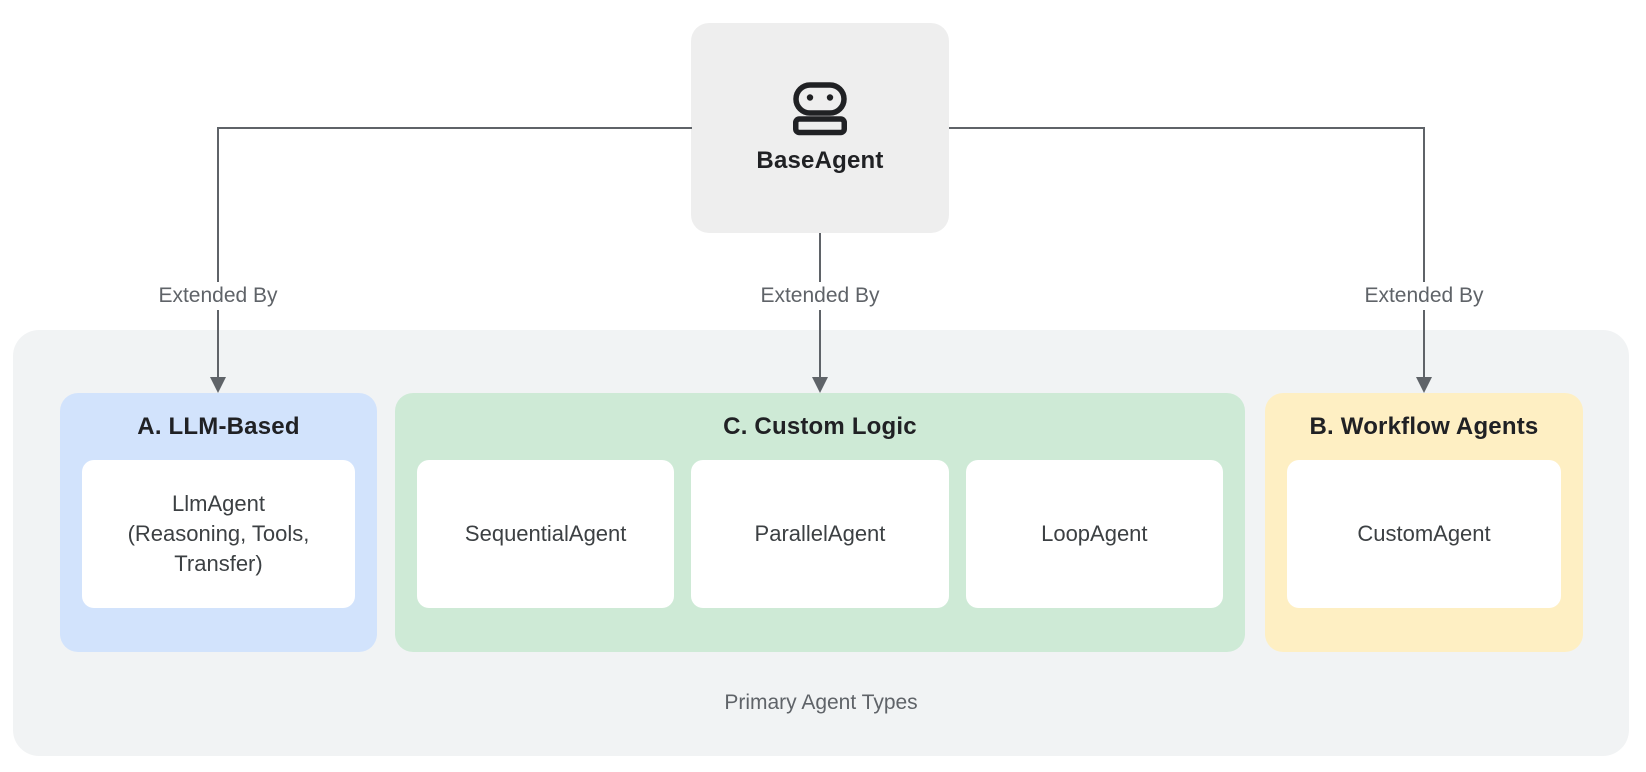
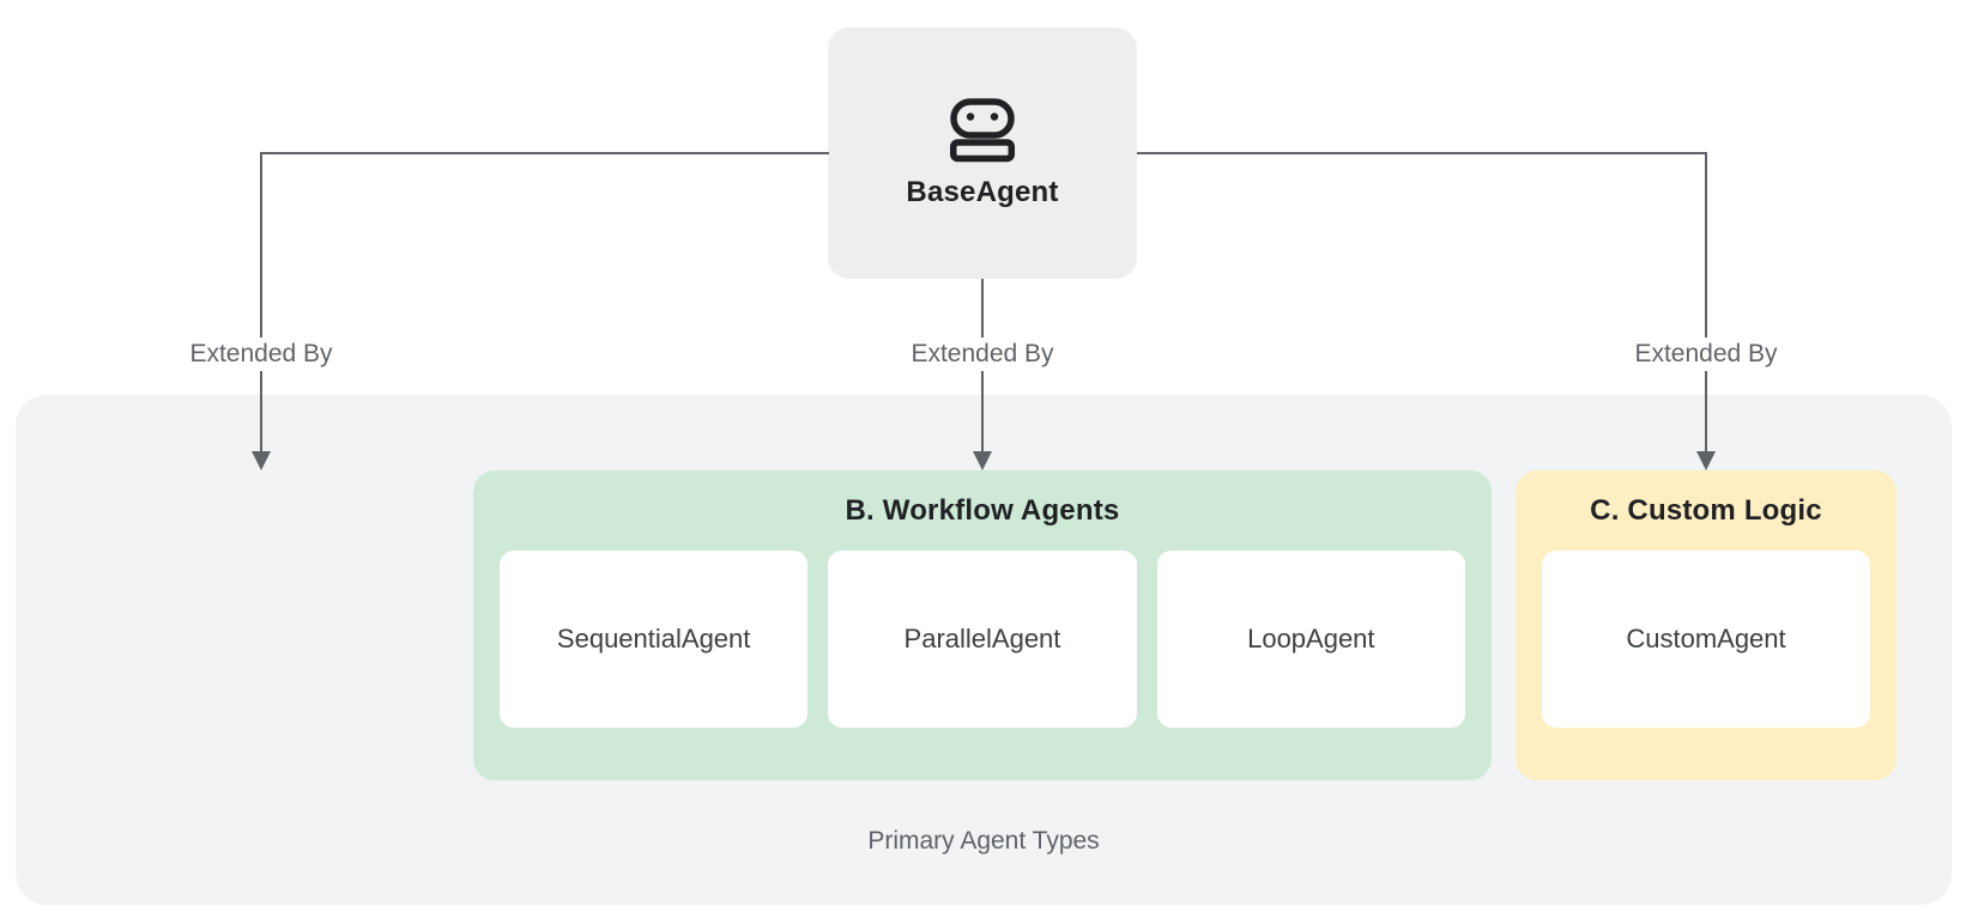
  BaseAgent
  Extended By
  Extended By
  Extended By
- A. LLM-Based
- LlmAgent
- (Reasoning, Tools,
- Transfer)
- C. Custom Logic
+ B. Workflow Agents
  SequentialAgent
  ParallelAgent
  LoopAgent
- B. Workflow Agents
+ C. Custom Logic
  CustomAgent
  Primary Agent Types
